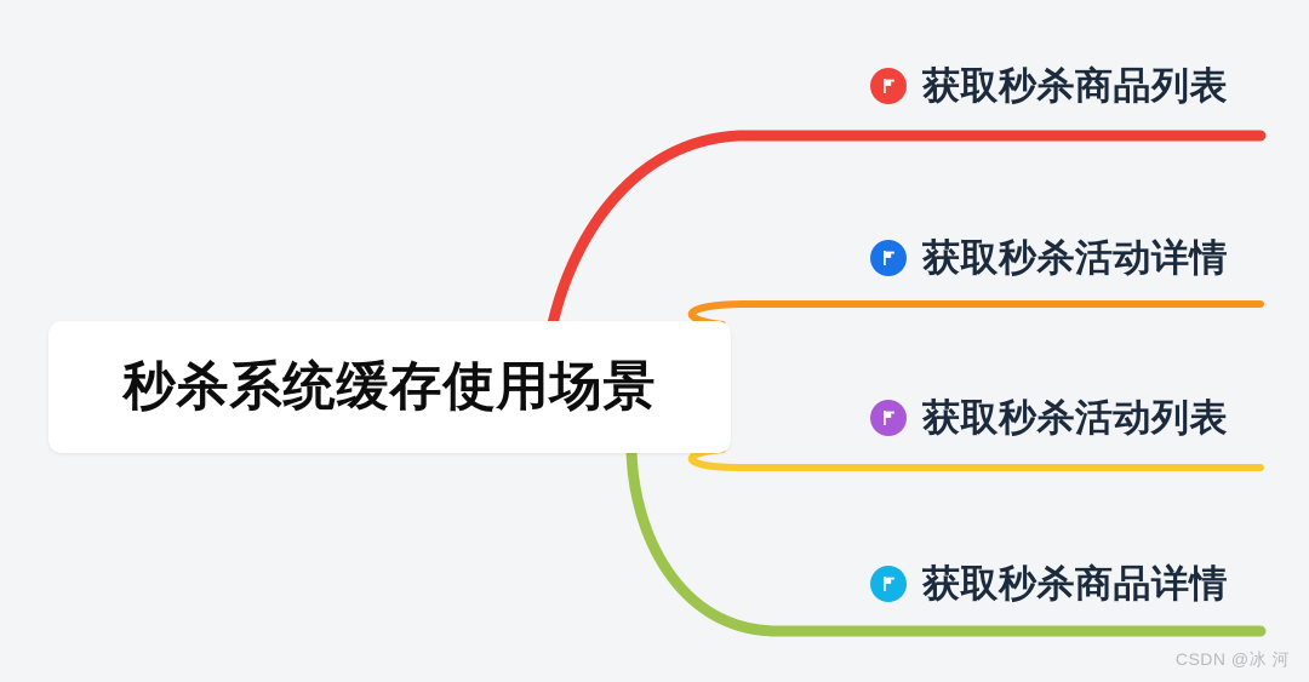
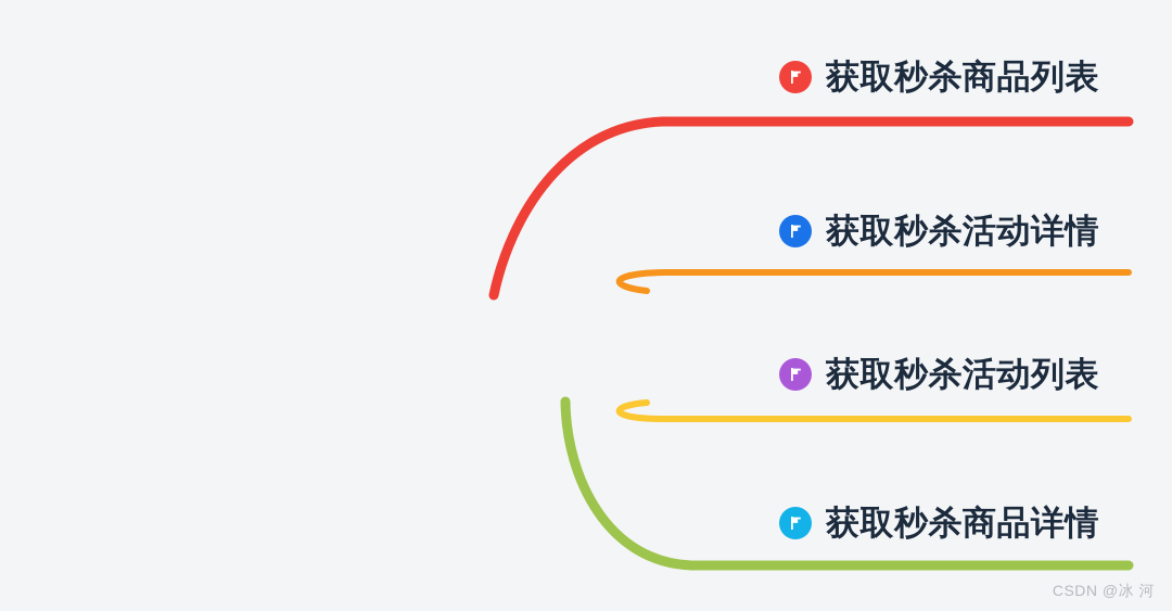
- 秒杀系统缓存使用场景
  获取秒杀商品列表
  获取秒杀活动详情
  获取秒杀活动列表
  获取秒杀商品详情
  CSDN @冰 河
